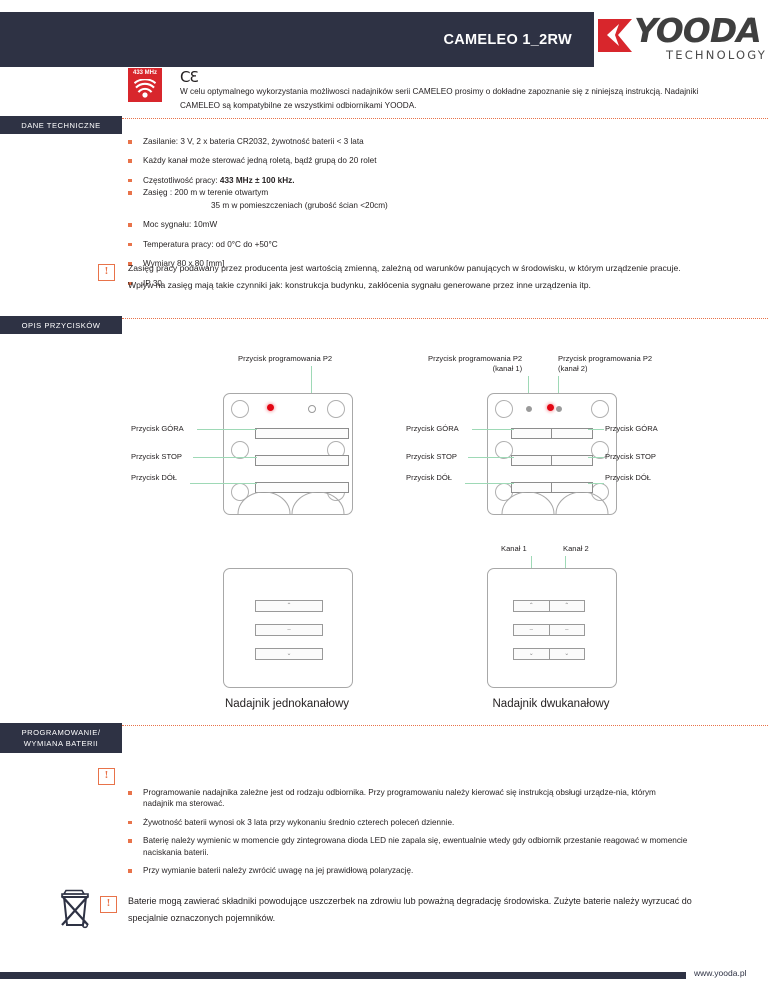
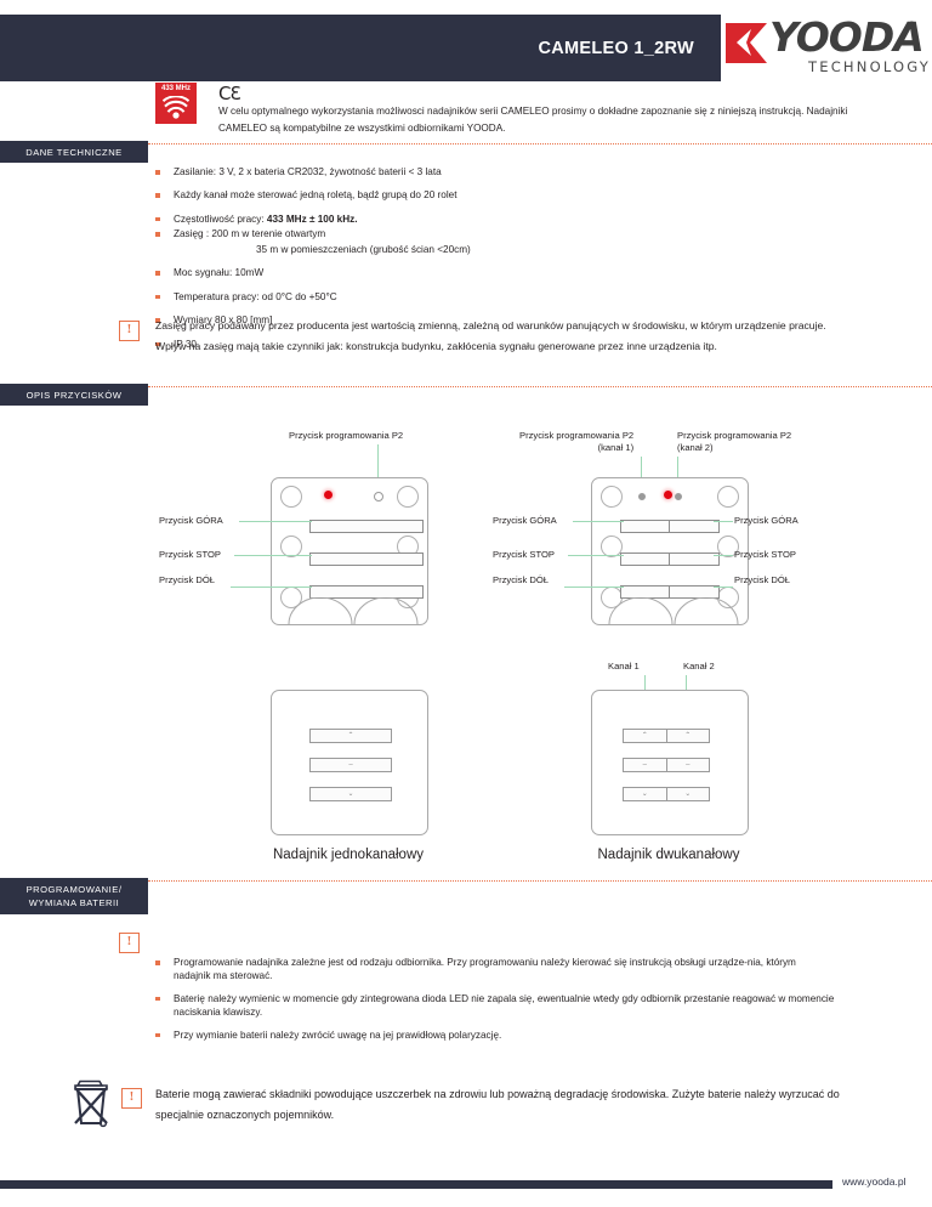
  CAMELEO 1_2RW
  YOODA
  ®
  TECHNOLOGY
  CƐ
  W celu optymalnego wykorzystania możliwosci nadajników serii CAMELEO prosimy o dokładne zapoznanie się z niniejszą instrukcją. Nadajniki CAMELEO są kompatybilne ze wszystkimi odbiornikami YOODA.
  DANE TECHNICZNE
  Zasilanie: 3 V, 2 x bateria CR2032, żywotność baterii < 3 lata
  Każdy kanał może sterować jedną roletą, bądź grupą do 20 rolet
  Częstotliwość pracy: 433 MHz ± 100 kHz.
  Zasięg : 200 m w terenie otwartym
  35 m w pomieszczeniach (grubość ścian <20cm)
  Moc sygnału: 10mW
  Temperatura pracy: od 0°C do +50°C
  Wymiary 80 x 80 [mm]
  IP 30
  !
  Zasięg pracy podawany przez producenta jest wartością zmienną, zależną od warunków panujących w środowisku, w którym urządzenie pracuje. Wpływ na zasięg mają takie czynniki jak: konstrukcja budynku, zakłócenia sygnału generowane przez inne urządzenia itp.
  OPIS PRZYCISKÓW
  Przycisk programowania P2
  Przycisk GÓRA
  Przycisk STOP
  Przycisk DÓŁ
  Przycisk programowania P2
  (kanał 1)
  Przycisk programowania P2
  (kanał 2)
  Przycisk GÓRA
  Przycisk STOP
  Przycisk DÓŁ
  Przycisk GÓRA
  Przycisk STOP
  Przycisk DÓŁ
  Nadajnik jednokanałowy
  Kanał 1
  Kanał 2
  Nadajnik dwukanałowy
  PROGRAMOWANIE/
  WYMIANA BATERII
  !
  Programowanie nadajnika zależne jest od rodzaju odbiornika. Przy programowaniu należy kierować się instrukcją obsługi urządze-nia, którym nadajnik ma sterować.
- Żywotność baterii wynosi ok 3 lata przy wykonaniu średnio czterech poleceń dziennie.
- Baterię należy wymienic w momencie gdy zintegrowana dioda LED nie zapala się, ewentualnie wtedy gdy odbiornik przestanie reagować w momencie naciskania baterii.
+ Baterię należy wymienic w momencie gdy zintegrowana dioda LED nie zapala się, ewentualnie wtedy gdy odbiornik przestanie reagować w momencie naciskania klawiszy.
  Przy wymianie baterii należy zwrócić uwagę na jej prawidłową polaryzację.
  !
  Baterie mogą zawierać składniki powodujące uszczerbek na zdrowiu lub poważną degradację środowiska. Zużyte baterie należy wyrzucać do specjalnie oznaczonych pojemników.
  www.yooda.pl
